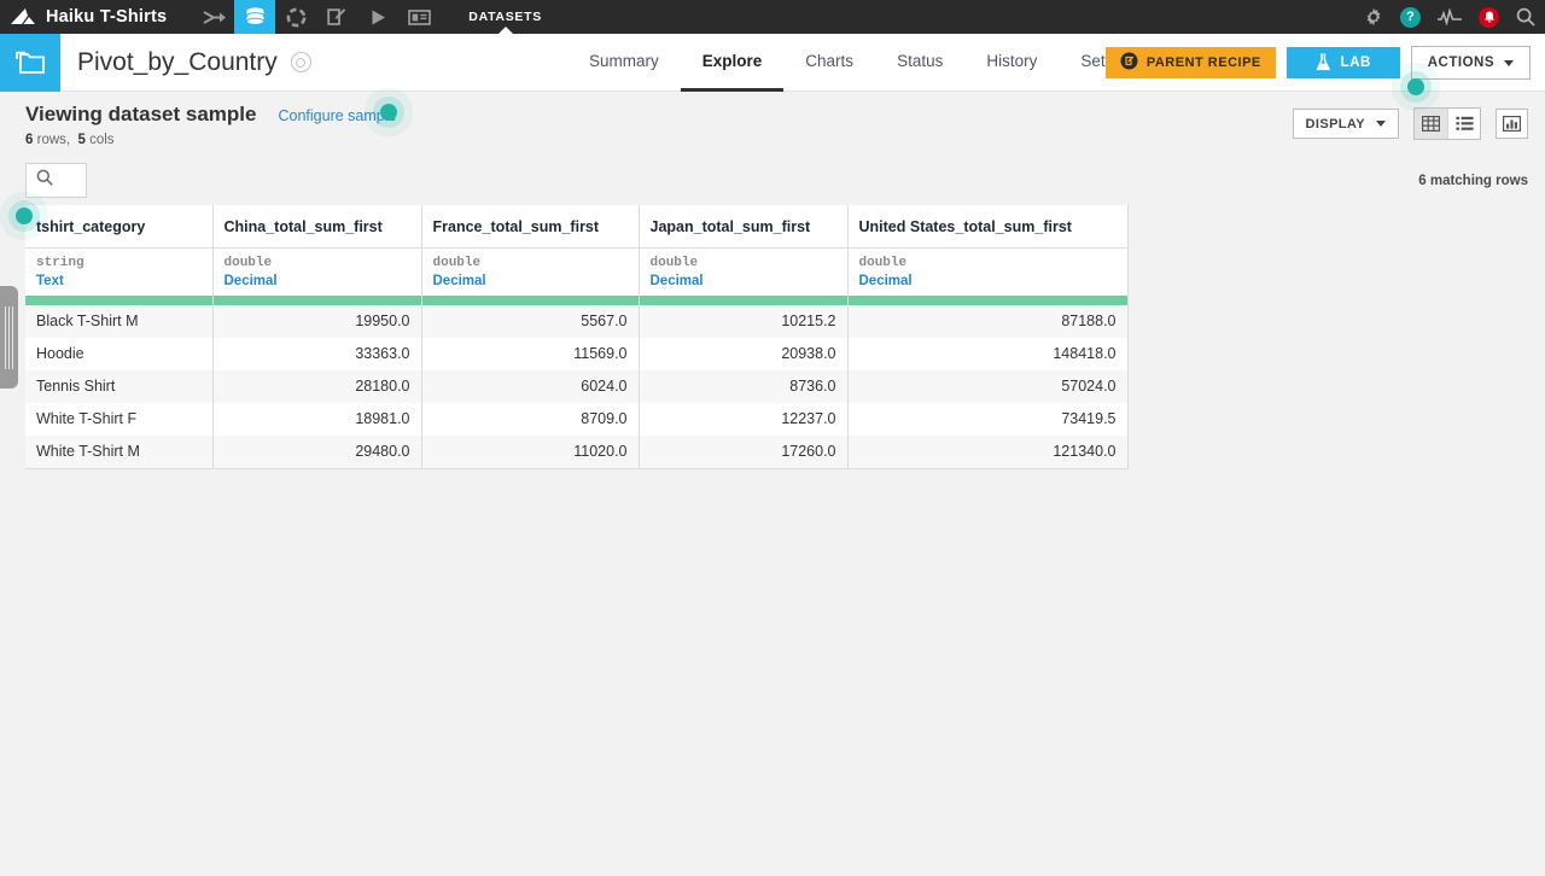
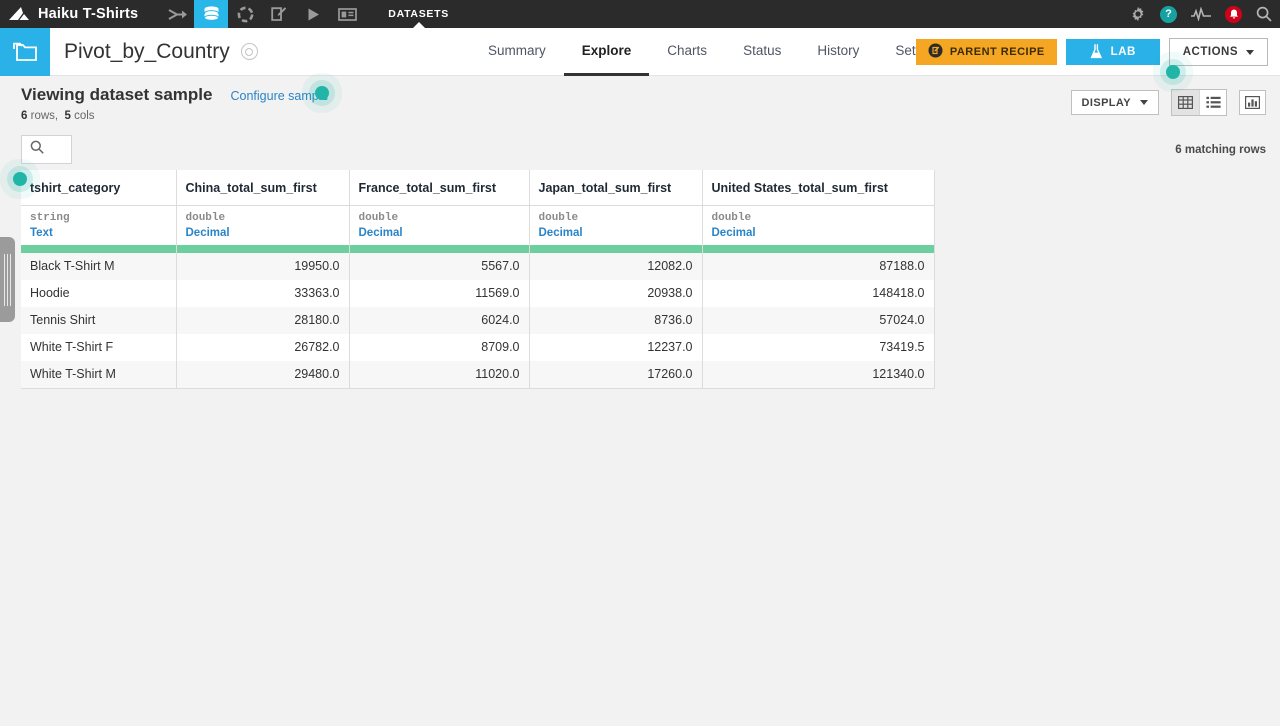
  Haiku T-Shirts
  DATASETS
  ?
  Pivot_by_Country
  Summary
  Explore
  Charts
  Status
  History
  PARENT RECIPE
  LAB
  ACTIONS
  Viewing dataset sample
  Configure sam
  6 rows, 5 cols
  DISPLAY
  6 matching rows
  tshirt_category string Text	China_total_sum_first double Decimal	France_total_sum_first double Decimal	Japan_total_sum_first double Decimal	United States_total_sum_first double Decimal
- Black T-Shirt M	19950.0	5567.0	10215.2	87188.0
+ Black T-Shirt M	19950.0	5567.0	12082.0	87188.0
  Hoodie	33363.0	11569.0	20938.0	148418.0
  Tennis Shirt	28180.0	6024.0	8736.0	57024.0
- White T-Shirt F	18981.0	8709.0	12237.0	73419.5
+ White T-Shirt F	26782.0	8709.0	12237.0	73419.5
  White T-Shirt M	29480.0	11020.0	17260.0	121340.0
